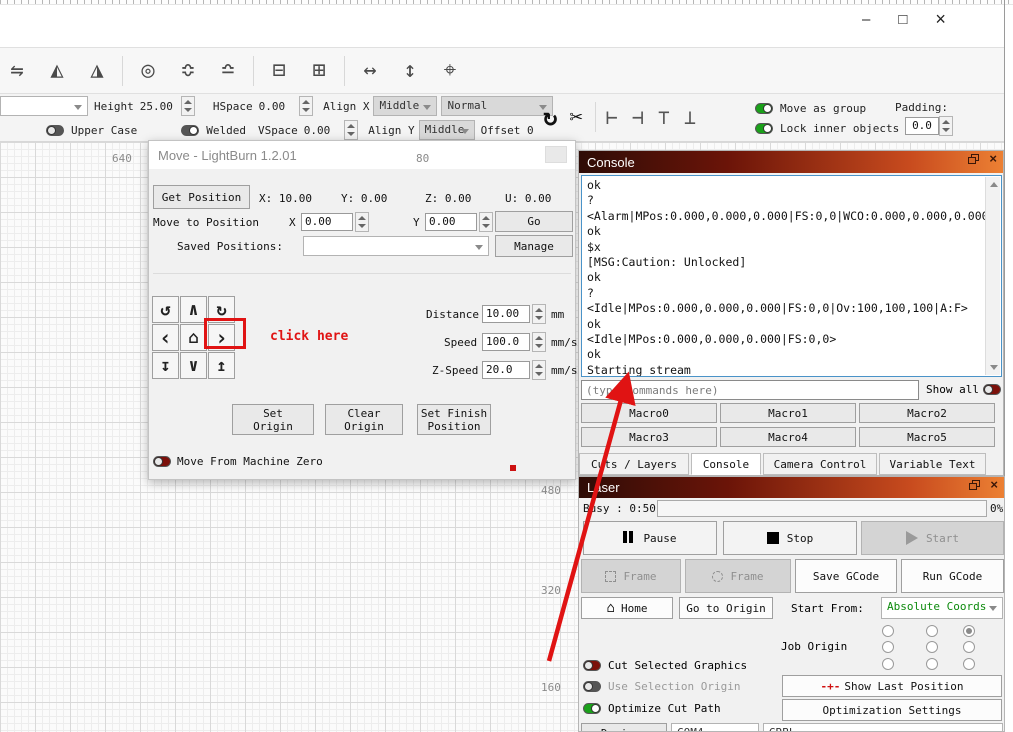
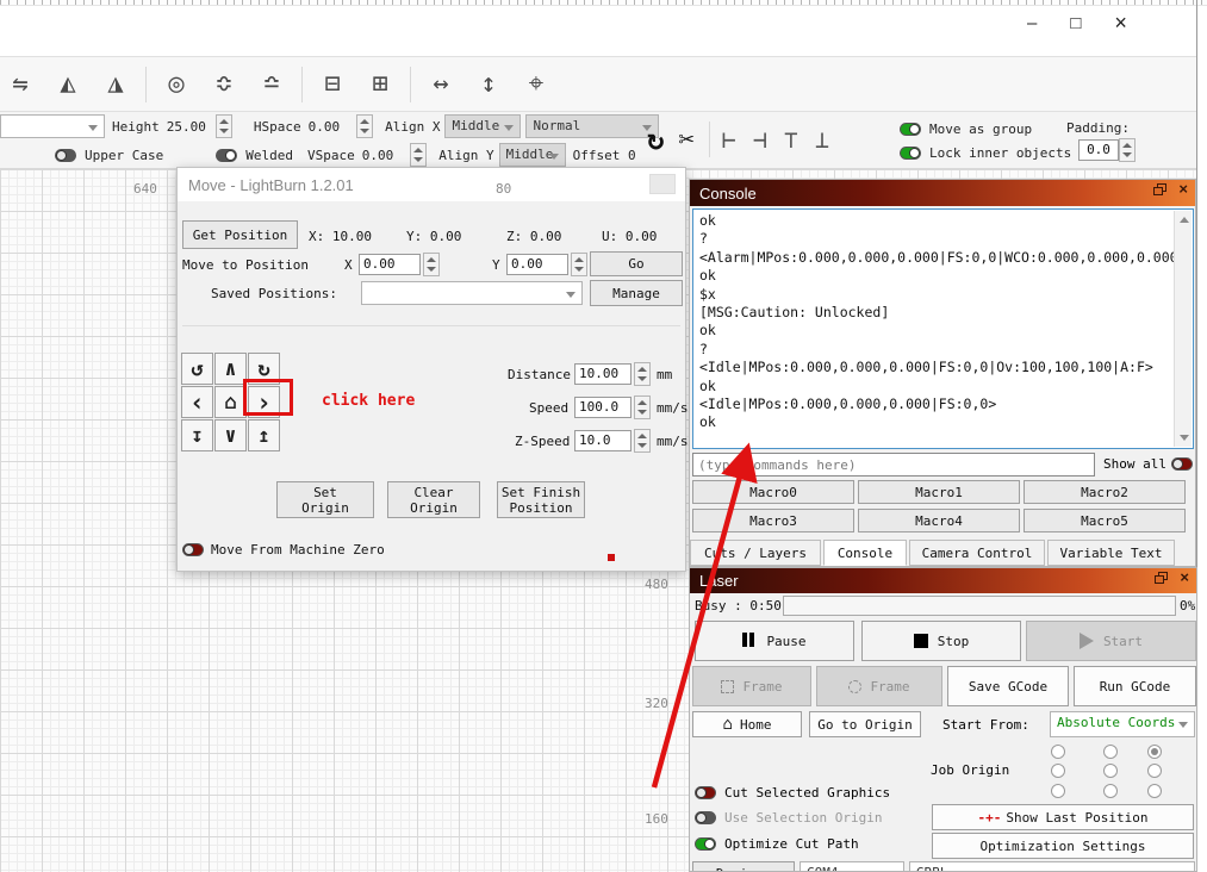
  –
  □
  ×
  ⇋
  ◭
  ◮
  ◎
  ≎
  ≏
  ⊟
  ⊞
  ↔
  ↕
  ⌖
  Height
  25.00
  HSpace
  0.00
  Align X
  Middle
  Normal
  Upper Case
  Welded
  VSpace
  0.00
  Align Y
  Middle
  Offset 0
  ↻
  ✂
  ⊢
  ⊣
  ⊤
  ⊥
  Move as group
  Lock inner objects
  Padding:
  0.0
  640
  80
  480
  320
  160
  Move - LightBurn 1.2.01
  Get Position
  X: 10.00
  Y: 0.00
  Z: 0.00
  U: 0.00
  Move to Position
  X
  0.00
  Y
  0.00
  Go
  Saved Positions:
  Manage
  ↺
  ∧
  ↻
  ‹
  ⌂
  ›
  ↧
  ∨
  ↥
  Distance
  10.00
  mm
  Speed
  100.0
  mm/s
  Z-Speed
- 20.0
+ 10.0
  mm/s
  Set Origin
  Clear Origin
  Set Finish Position
  Move From Machine Zero
  Console
  ×
  ok
  ?
  <Alarm|MPos:0.000,0.000,0.000|FS:0,0|WCO:0.000,0.000,0.00
  ok
  $x
  [MSG:Caution: Unlocked]
  ok
  ?
  <Idle|MPos:0.000,0.000,0.000|FS:0,0|Ov:100,100,100|A:F>
  ok
  <Idle|MPos:0.000,0.000,0.000|FS:0,0>
  ok
- Starting stream
  (type commands here)
  Show all
  Macro0
  Macro1
  Macro2
  Macro3
  Macro4
  Macro5
  Cuts / Layers
  Console
  Camera Control
  Variable Text
  Lser
  ×
  Bsy : 0:50
  0%
  Pause
  Stop
  Start
  Frame
  Frame
  Save GCode
  Run GCode
  ⌂
  Home
  Go to Origin
  Start From:
  Absolute Coords
  Job Origin
  Cut Selected Graphics
  Use Selection Origin
  Optimize Cut Path
  -+-
  Show Last Position
  Optimization Settings
  click here
